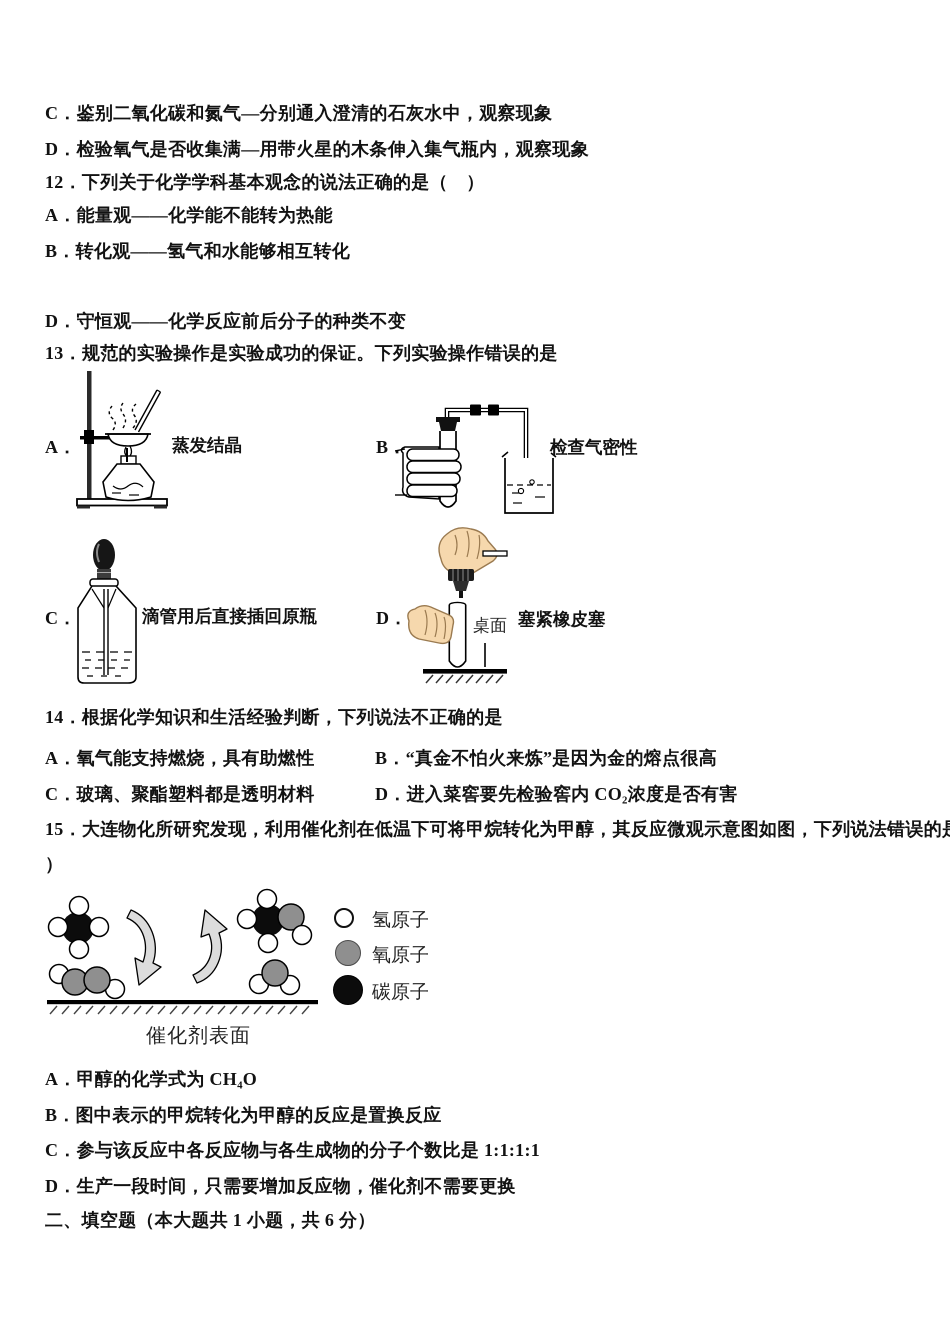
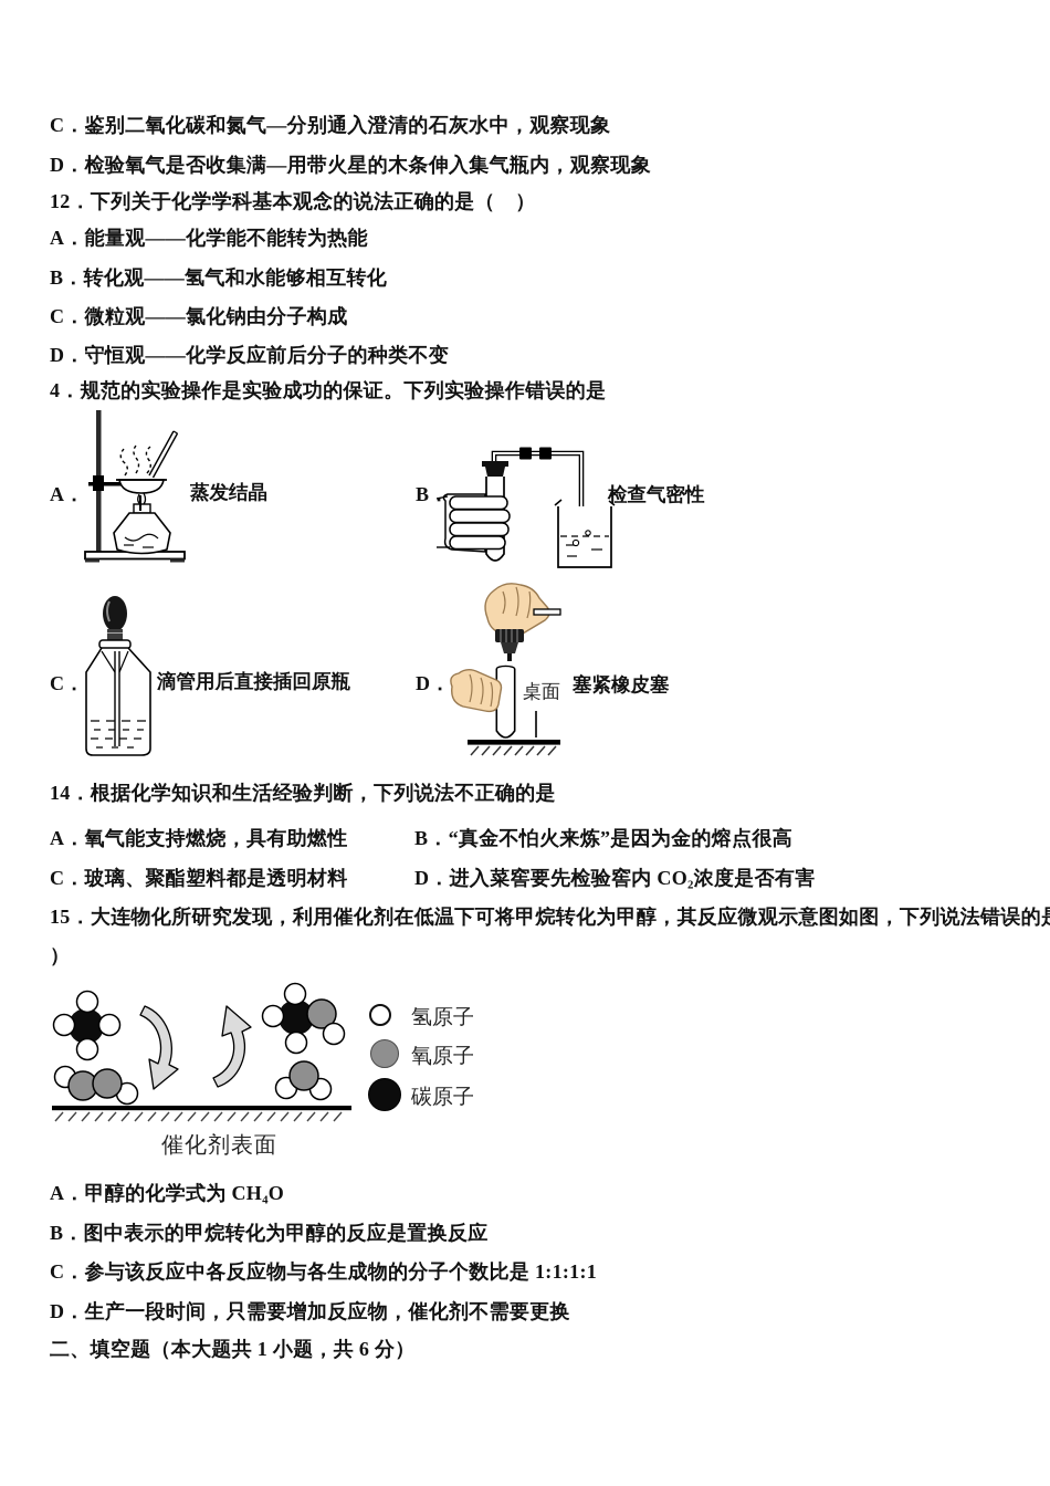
  C．鉴别二氧化碳和氮气—分别通入澄清的石灰水中，观察现象
  D．检验氧气是否收集满—用带火星的木条伸入集气瓶内，观察现象
  12．下列关于化学学科基本观念的说法正确的是（ ）
  A．能量观——化学能不能转为热能
  B．转化观——氢气和水能够相互转化
+ C．微粒观——氯化钠由分子构成
  D．守恒观——化学反应前后分子的种类不变
- 13．规范的实验操作是实验成功的保证。下列实验操作错误的是
+ 4．规范的实验操作是实验成功的保证。下列实验操作错误的是
  A．
  蒸发结晶
  B．
  检查气密性
  C．
  滴管用后直接插回原瓶
  D．
  桌面
  塞紧橡皮塞
  14．根据化学知识和生活经验判断，下列说法不正确的是
  A．氧气能支持燃烧，具有助燃性
  B．“真金不怕火来炼”是因为金的熔点很高
  C．玻璃、聚酯塑料都是透明材料
  D．进入菜窖要先检验窖内 CO₂浓度是否有害
  15．大连物化所研究发现，利用催化剂在低温下可将甲烷转化为甲醇，其反应微观示意图如图，下列说法错误的
  ）
  氢原子
  氧原子
  碳原子
  催化剂表面
  A．甲醇的化学式为 CH₄O
  B．图中表示的甲烷转化为甲醇的反应是置换反应
  C．参与该反应中各反应物与各生成物的分子个数比是 1:1:1:1
  D．生产一段时间，只需要增加反应物，催化剂不需要更换
  二、填空题（本大题共 1 小题，共 6 分）
